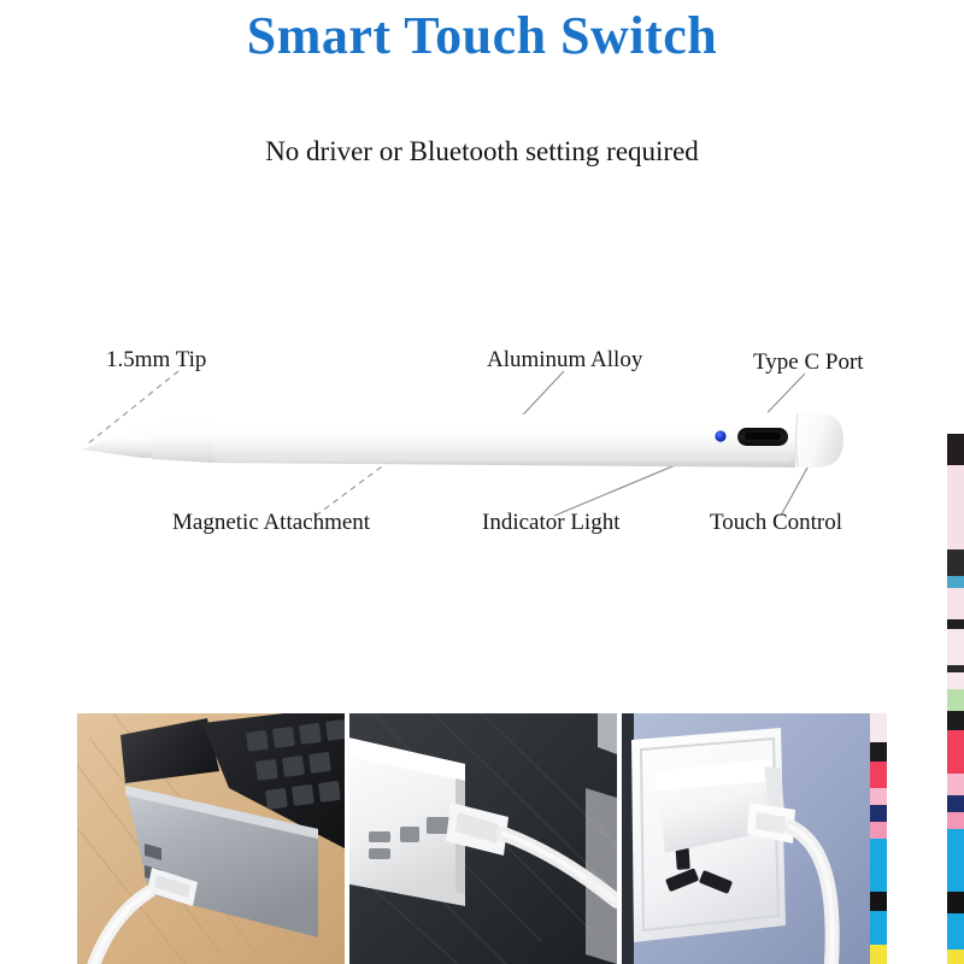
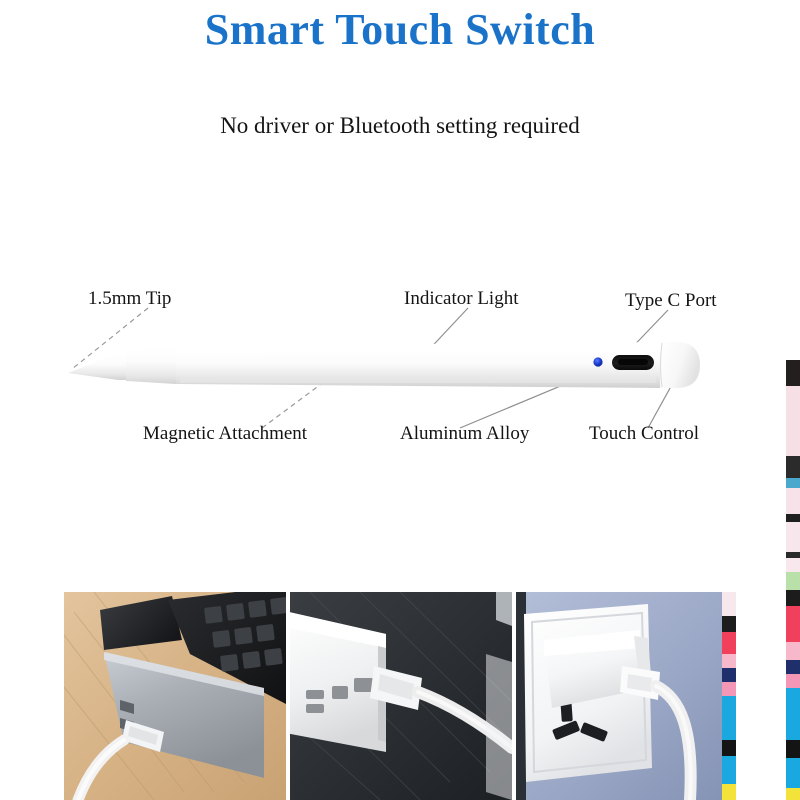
  Smart Touch Switch
  No driver or Bluetooth setting required
  1.5mm Tip
- Aluminum Alloy
+ Indicator Light
  Type C Port
  Magnetic Attachment
- Indicator Light
+ Aluminum Alloy
  Touch Control
